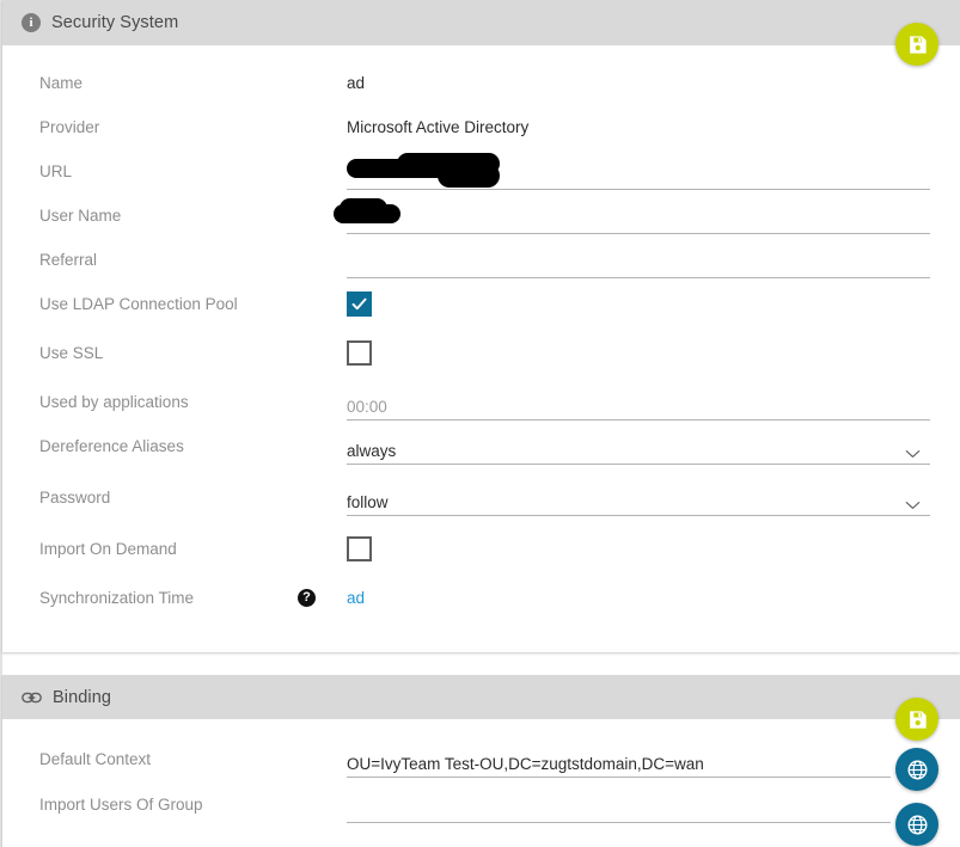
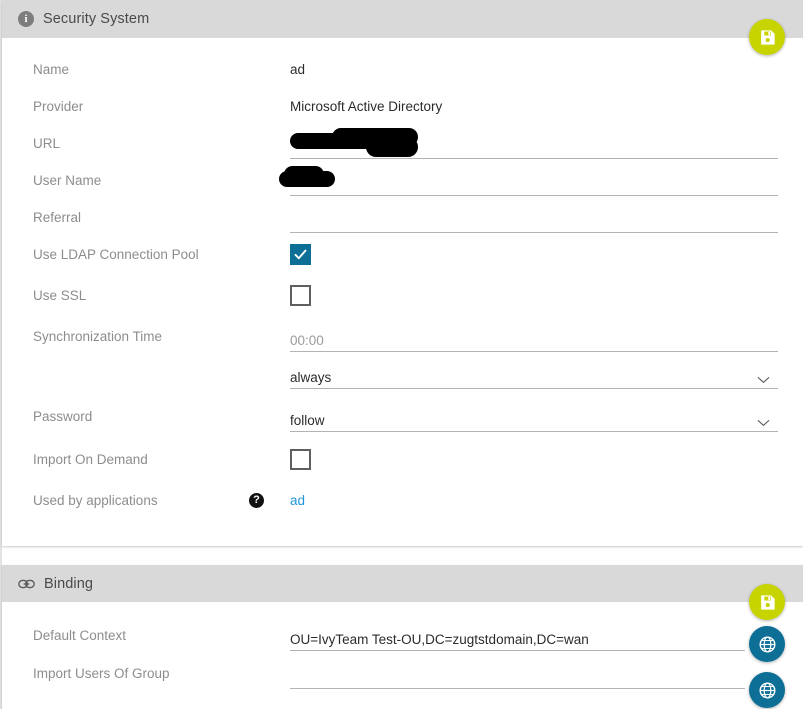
  i
  Security System
  Name
  ad
  Provider
  Microsoft Active Directory
  URL
  User Name
  Referral
  Use LDAP Connection Pool
  Use SSL
- Used by applications
+ Synchronization Time
  00:00
- Dereference Aliases
  always
  Password
  follow
  Import On Demand
- Synchronization Time
+ Used by applications
  ?
  ad
  Binding
  Default Context
  OU=IvyTeam Test-OU,DC=zugtstdomain,DC=wan
  Import Users Of Group
